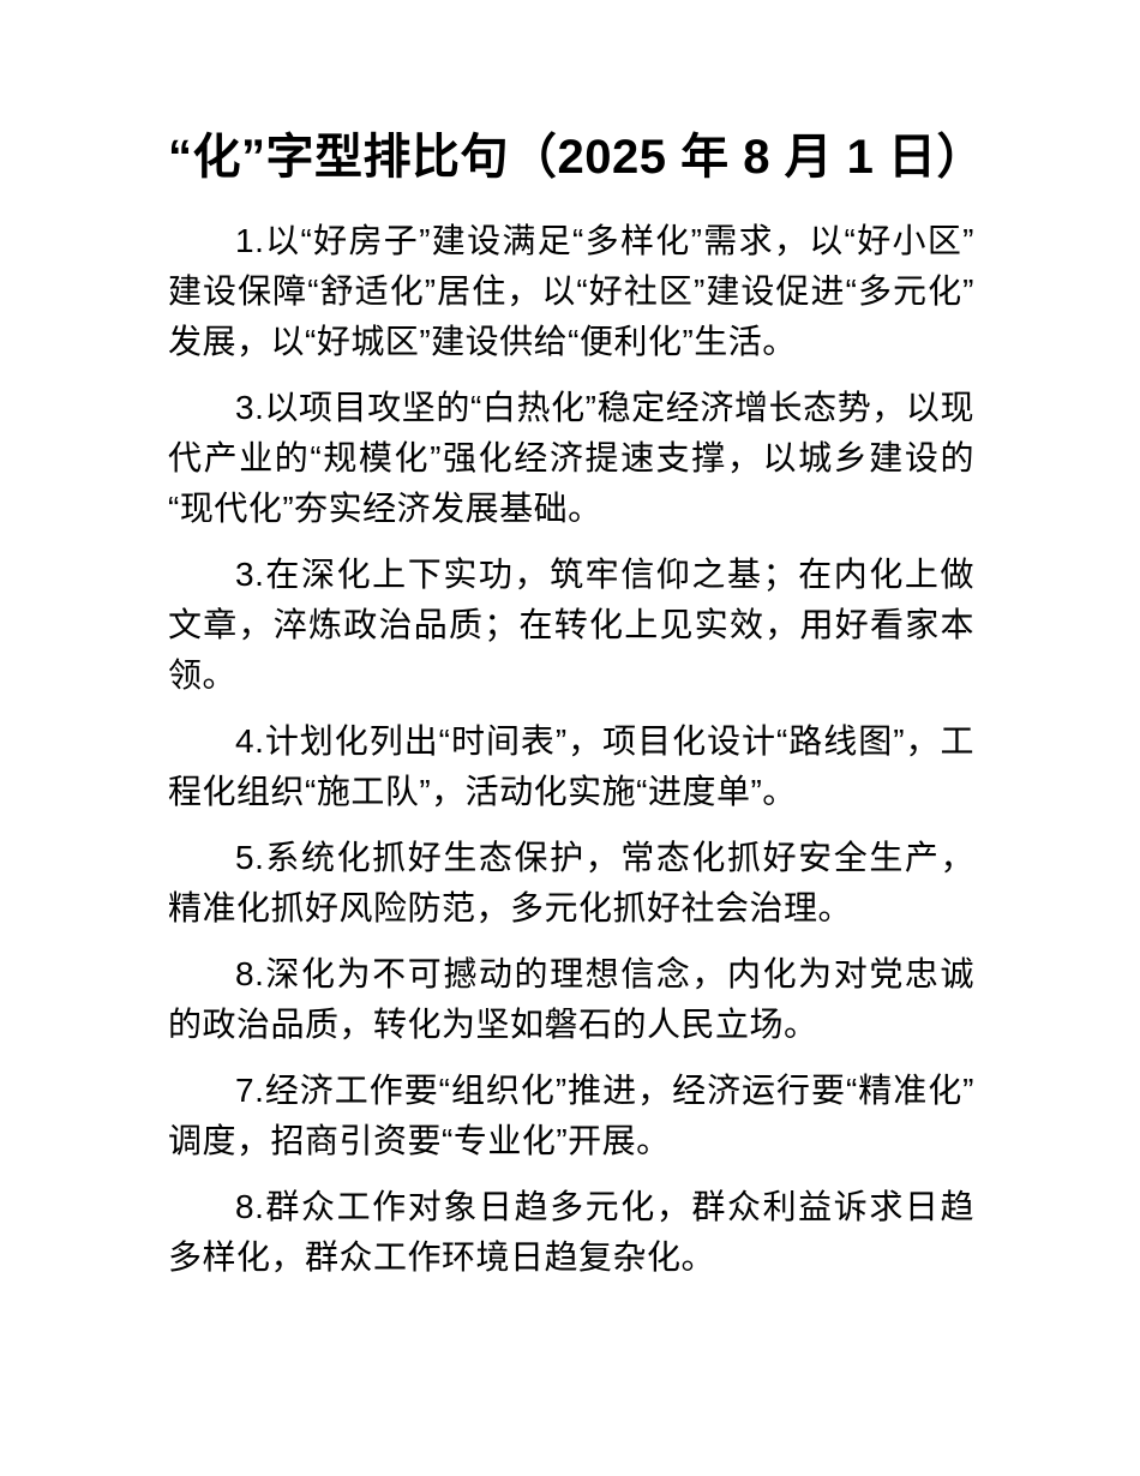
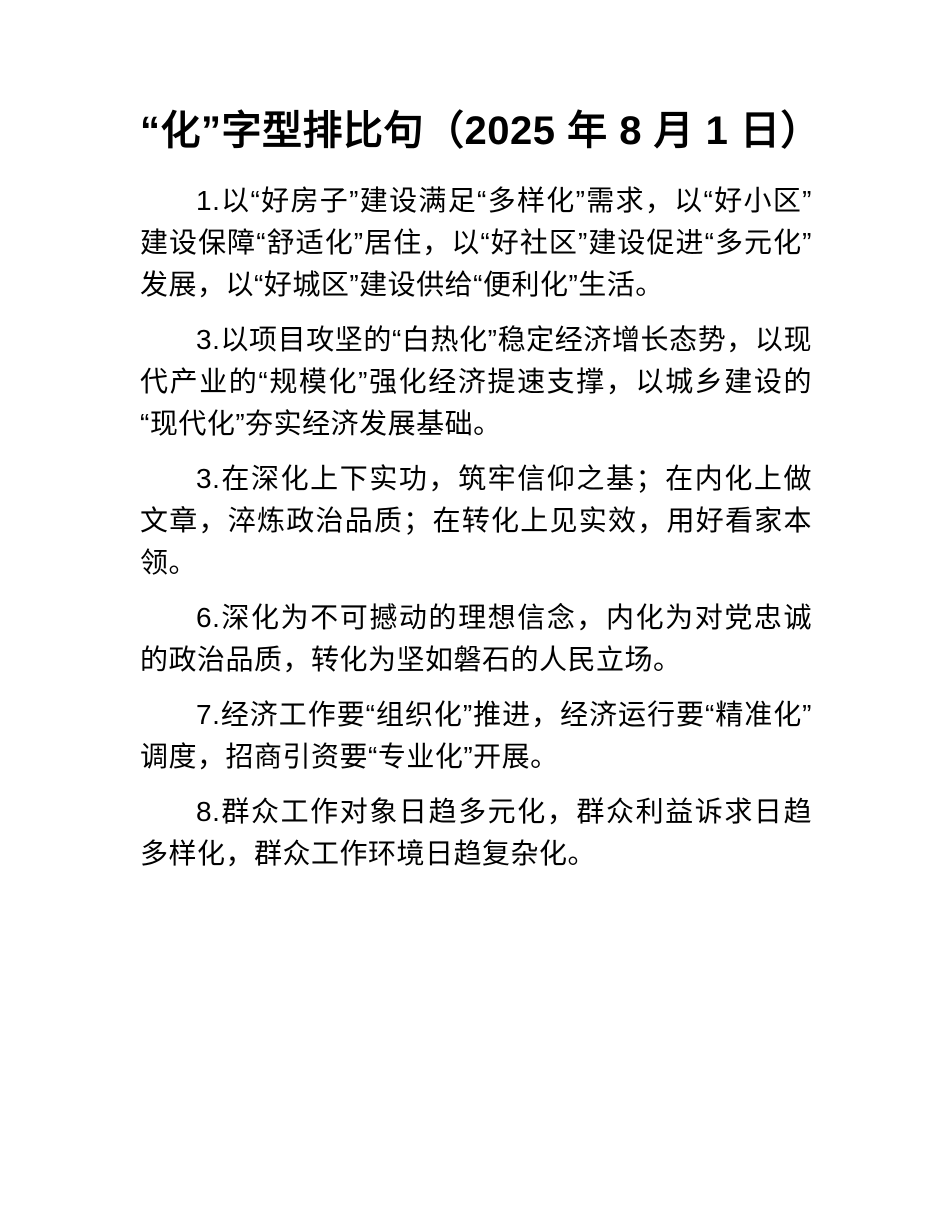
  “化”字型排比句（2025 年 8 月 1 日）
  1.以“好房子”建设满足“多样化”需求，以“好小区”建设保障“舒适化”居住，以“好社区”建设促进“多元化”发展，以“好城区”建设供给“便利化”生活。
  3.以项目攻坚的“白热化”稳定经济增长态势，以现代产业的“规模化”强化经济提速支撑，以城乡建设的“现代化”夯实经济发展基础。
  3.在深化上下实功，筑牢信仰之基；在内化上做文章，淬炼政治品质；在转化上见实效，用好看家本领。
- 4.计划化列出“时间表”，项目化设计“路线图”，工程化组织“施工队”，活动化实施“进度单”。
- 5.系统化抓好生态保护，常态化抓好安全生产，精准化抓好风险防范，多元化抓好社会治理。
- 8.深化为不可撼动的理想信念，内化为对党忠诚的政治品质，转化为坚如磐石的人民立场。
+ 6.深化为不可撼动的理想信念，内化为对党忠诚的政治品质，转化为坚如磐石的人民立场。
  7.经济工作要“组织化”推进，经济运行要“精准化”调度，招商引资要“专业化”开展。
  8.群众工作对象日趋多元化，群众利益诉求日趋多样化，群众工作环境日趋复杂化。
